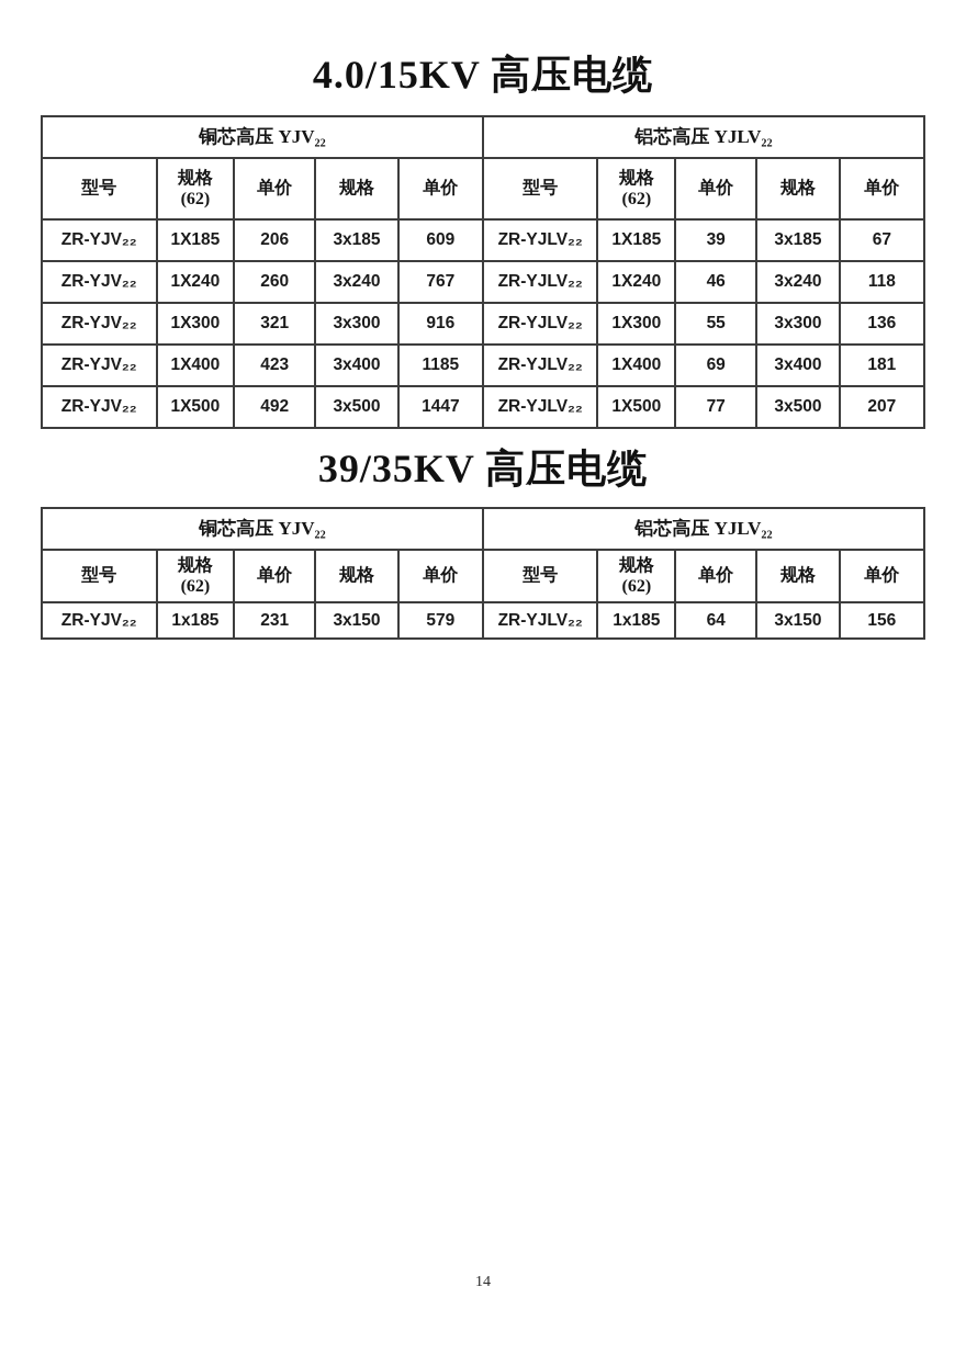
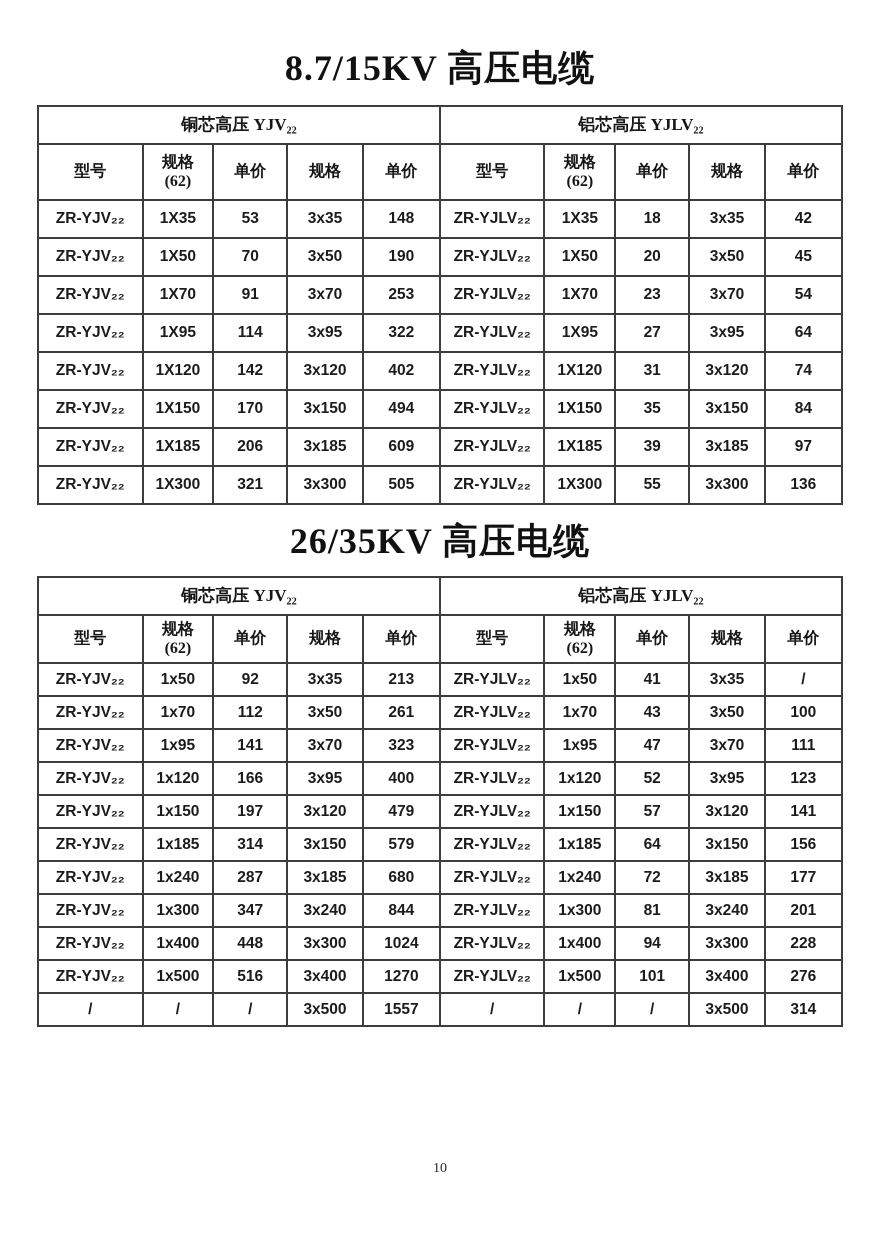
- 4.0/15KV 高压电缆
+ 8.7/15KV 高压电缆
  铜芯高压 YJV₂₂	铝芯高压 YJLV₂₂
  型号	规格 (62)	单价	规格	单价	型号	规格 (62)	单价	规格	单价
+ ZR-YJV₂₂	1X35	53	3x35	148	ZR-YJLV₂₂	1X35	18	3x35	42
+ ZR-YJV₂₂	1X50	70	3x50	190	ZR-YJLV₂₂	1X50	20	3x50	45
+ ZR-YJV₂₂	1X70	91	3x70	253	ZR-YJLV₂₂	1X70	23	3x70	54
+ ZR-YJV₂₂	1X95	114	3x95	322	ZR-YJLV₂₂	1X95	27	3x95	64
+ ZR-YJV₂₂	1X120	142	3x120	402	ZR-YJLV₂₂	1X120	31	3x120	74
+ ZR-YJV₂₂	1X150	170	3x150	494	ZR-YJLV₂₂	1X150	35	3x150	84
- ZR-YJV₂₂	1X185	206	3x185	609	ZR-YJLV₂₂	1X185	39	3x185	67
+ ZR-YJV₂₂	1X185	206	3x185	609	ZR-YJLV₂₂	1X185	39	3x185	97
- ZR-YJV₂₂	1X240	260	3x240	767	ZR-YJLV₂₂	1X240	46	3x240	118
- ZR-YJV₂₂	1X300	321	3x300	916	ZR-YJLV₂₂	1X300	55	3x300	136
+ ZR-YJV₂₂	1X300	321	3x300	505	ZR-YJLV₂₂	1X300	55	3x300	136
- ZR-YJV₂₂	1X400	423	3x400	1185	ZR-YJLV₂₂	1X400	69	3x400	181
- ZR-YJV₂₂	1X500	492	3x500	1447	ZR-YJLV₂₂	1X500	77	3x500	207
- 39/35KV 高压电缆
+ 26/35KV 高压电缆
  铜芯高压 YJV₂₂	铝芯高压 YJLV₂₂
  型号	规格 (62)	单价	规格	单价	型号	规格 (62)	单价	规格	单价
+ ZR-YJV₂₂	1x50	92	3x35	213	ZR-YJLV₂₂	1x50	41	3x35	/
+ ZR-YJV₂₂	1x70	112	3x50	261	ZR-YJLV₂₂	1x70	43	3x50	100
+ ZR-YJV₂₂	1x95	141	3x70	323	ZR-YJLV₂₂	1x95	47	3x70	111
+ ZR-YJV₂₂	1x120	166	3x95	400	ZR-YJLV₂₂	1x120	52	3x95	123
+ ZR-YJV₂₂	1x150	197	3x120	479	ZR-YJLV₂₂	1x150	57	3x120	141
- ZR-YJV₂₂	1x185	231	3x150	579	ZR-YJLV₂₂	1x185	64	3x150	156
+ ZR-YJV₂₂	1x185	314	3x150	579	ZR-YJLV₂₂	1x185	64	3x150	156
+ ZR-YJV₂₂	1x240	287	3x185	680	ZR-YJLV₂₂	1x240	72	3x185	177
+ ZR-YJV₂₂	1x300	347	3x240	844	ZR-YJLV₂₂	1x300	81	3x240	201
+ ZR-YJV₂₂	1x400	448	3x300	1024	ZR-YJLV₂₂	1x400	94	3x300	228
+ ZR-YJV₂₂	1x500	516	3x400	1270	ZR-YJLV₂₂	1x500	101	3x400	276
+ /	/	/	3x500	1557	/	/	/	3x500	314
- 14
+ 10
